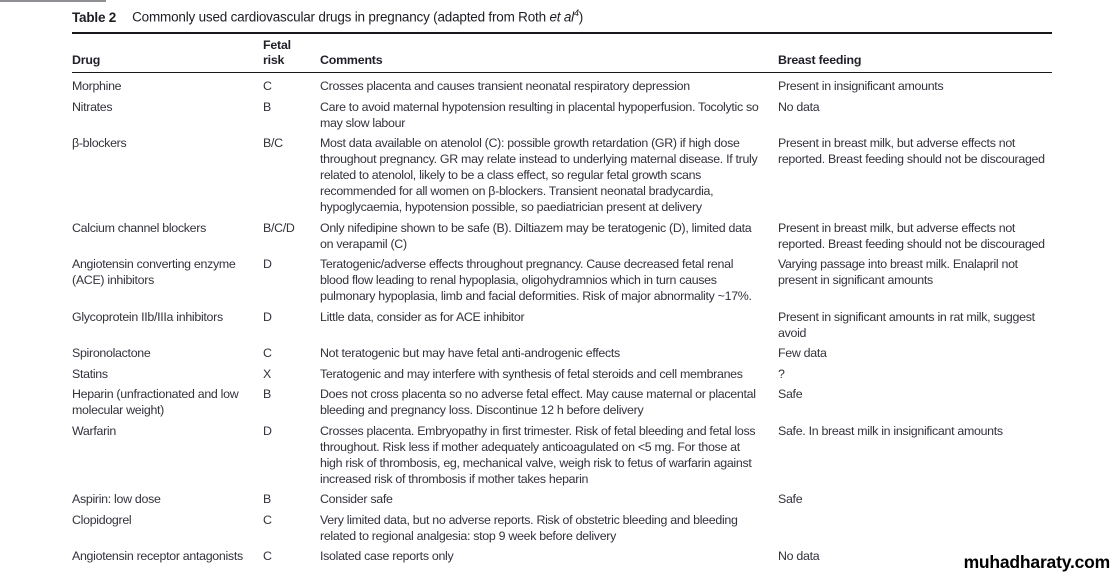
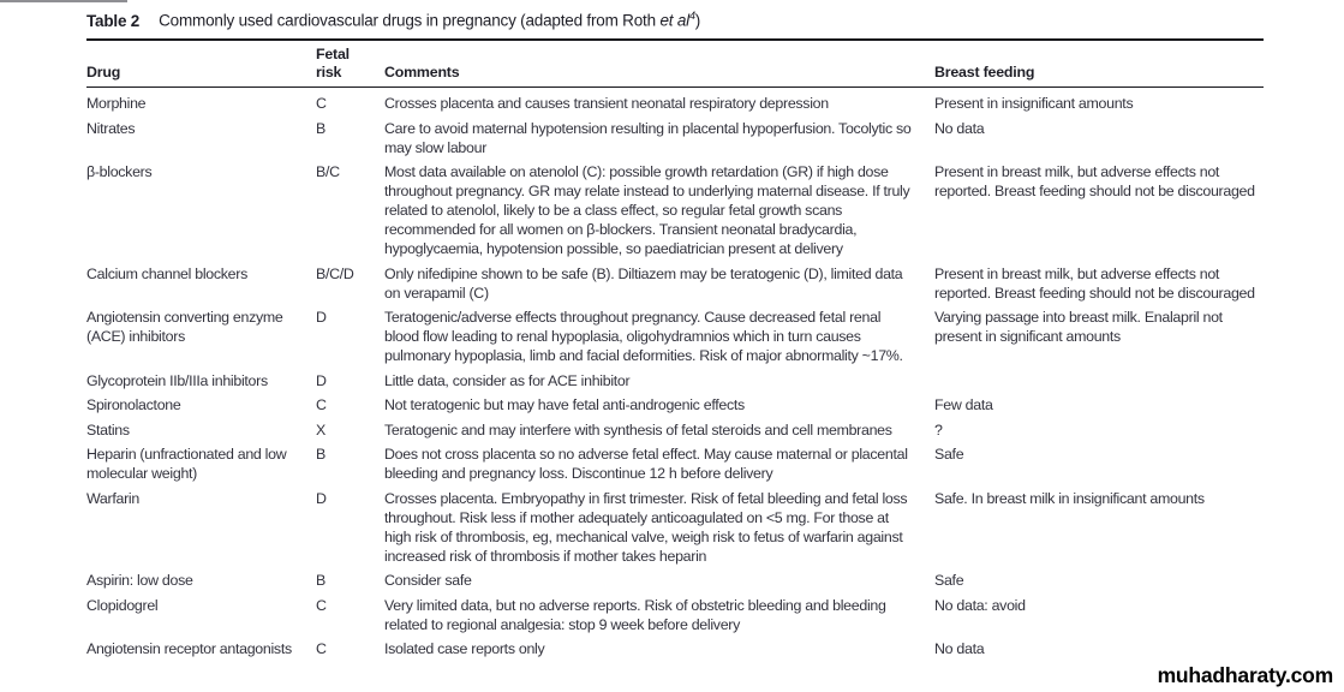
  Table 2 Commonly used cardiovascular drugs in pregnancy (adapted from Roth et al4)
  Drug
  Fetal risk
  Comments
  Breast feeding
  Morphine
  C
  Crosses placenta and causes transient neonatal respiratory depression
  Present in insignificant amounts
  Nitrates
  B
  Care to avoid maternal hypotension resulting in placental hypoperfusion. Tocolytic so may slow labour
  No data
  β-blockers
  B/C
  Most data available on atenolol (C): possible growth retardation (GR) if high dose throughout pregnancy. GR may relate instead to underlying maternal disease. If truly related to atenolol, likely to be a class effect, so regular fetal growth scans recommended for all women on β-blockers. Transient neonatal bradycardia, hypoglycaemia, hypotension possible, so paediatrician present at delivery
  Present in breast milk, but adverse effects not reported. Breast feeding should not be discouraged
  Calcium channel blockers
  B/C/D
  Only nifedipine shown to be safe (B). Diltiazem may be teratogenic (D), limited data on verapamil (C)
  Present in breast milk, but adverse effects not reported. Breast feeding should not be discouraged
  Angiotensin converting enzyme (ACE) inhibitors
  D
  Teratogenic/adverse effects throughout pregnancy. Cause decreased fetal renal blood flow leading to renal hypoplasia, oligohydramnios which in turn causes pulmonary hypoplasia, limb and facial deformities. Risk of major abnormality ~17%.
  Varying passage into breast milk. Enalapril not present in significant amounts
  Glycoprotein IIb/IIIa inhibitors
  D
  Little data, consider as for ACE inhibitor
- Present in significant amounts in rat milk, suggest avoid
  Spironolactone
  C
  Not teratogenic but may have fetal anti-androgenic effects
  Few data
  Statins
  X
  Teratogenic and may interfere with synthesis of fetal steroids and cell membranes
  ?
  Heparin (unfractionated and low molecular weight)
  B
  Does not cross placenta so no adverse fetal effect. May cause maternal or placental bleeding and pregnancy loss. Discontinue 12 h before delivery
  Safe
  Warfarin
  D
  Crosses placenta. Embryopathy in first trimester. Risk of fetal bleeding and fetal loss throughout. Risk less if mother adequately anticoagulated on <5 mg. For those at high risk of thrombosis, eg, mechanical valve, weigh risk to fetus of warfarin against increased risk of thrombosis if mother takes heparin
  Safe. In breast milk in insignificant amounts
  Aspirin: low dose
  B
  Consider safe
  Safe
  Clopidogrel
  C
  Very limited data, but no adverse reports. Risk of obstetric bleeding and bleeding related to regional analgesia: stop 9 week before delivery
+ No data: avoid
  Angiotensin receptor antagonists
  C
  Isolated case reports only
  No data
  muhadharaty.com
